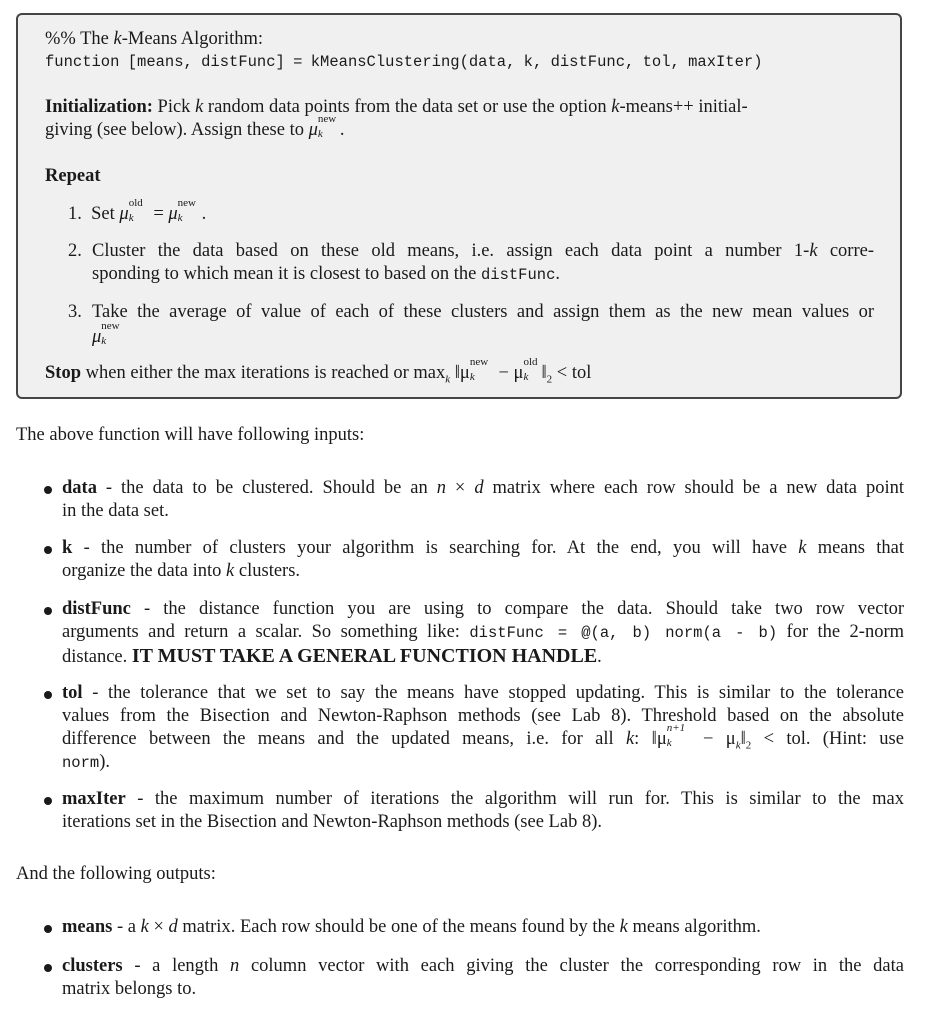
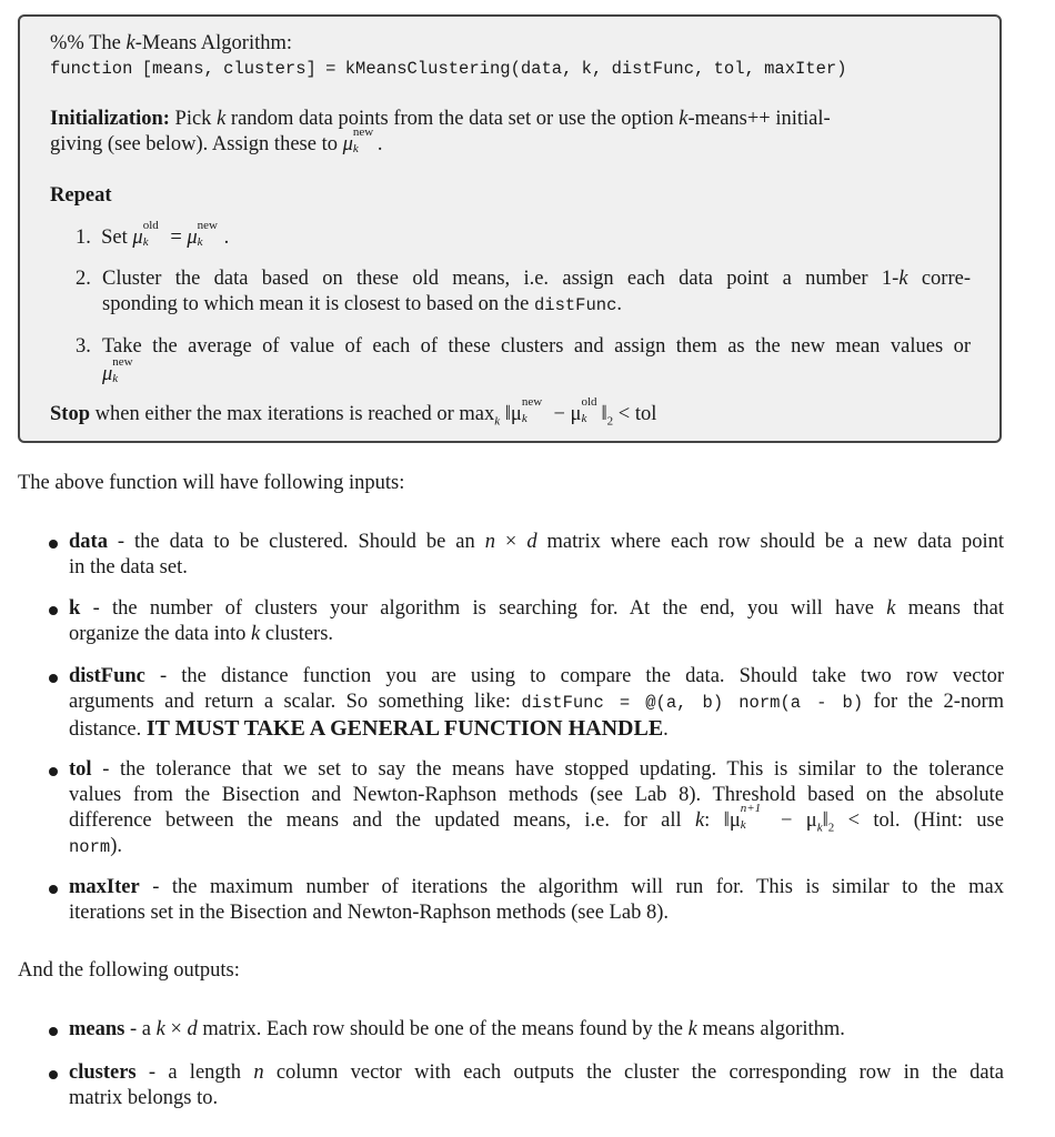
  %% The k-Means Algorithm:
- function [means, distFunc] = kMeansClustering(data, k, distFunc, tol, maxIter)
+ function [means, clusters] = kMeansClustering(data, k, distFunc, tol, maxIter)
  Initialization: Pick k random data points from the data set or use the option k-means++ initial-
  giving (see below). Assign these to μ
  new
  k
  .
  Repeat
  1. Set μ
  old
  k
  = μ
  new
  k
  .
  2.
  Cluster the data based on these old means, i.e. assign each data point a number 1-k corre-
  sponding to which mean it is closest to based on the distFunc.
  3.
  Take the average of value of each of these clusters and assign them as the new mean values or
  μ
  new
  k
  Stop when either the max iterations is reached or maxk ‖μ
  new
  k
  − μ
  old
  k
  ‖2 < tol
  The above function will have following inputs:
  data - the data to be clustered. Should be an n × d matrix where each row should be a new data point
  in the data set.
  k - the number of clusters your algorithm is searching for. At the end, you will have k means that
  organize the data into k clusters.
  distFunc - the distance function you are using to compare the data. Should take two row vector
  arguments and return a scalar. So something like: distFunc = @(a, b) norm(a - b) for the 2-norm
  distance. IT MUST TAKE A GENERAL FUNCTION HANDLE.
  tol - the tolerance that we set to say the means have stopped updating. This is similar to the tolerance
  values from the Bisection and Newton-Raphson methods (see Lab 8). Threshold based on the absolute
  difference between the means and the updated means, i.e. for all k: ‖μ
  n+1
  k
  − μk‖2 < tol. (Hint: use
  norm).
  maxIter - the maximum number of iterations the algorithm will run for. This is similar to the max
  iterations set in the Bisection and Newton-Raphson methods (see Lab 8).
  And the following outputs:
  means - a k × d matrix. Each row should be one of the means found by the k means algorithm.
- clusters - a length n column vector with each giving the cluster the corresponding row in the data
+ clusters - a length n column vector with each outputs the cluster the corresponding row in the data
  matrix belongs to.
